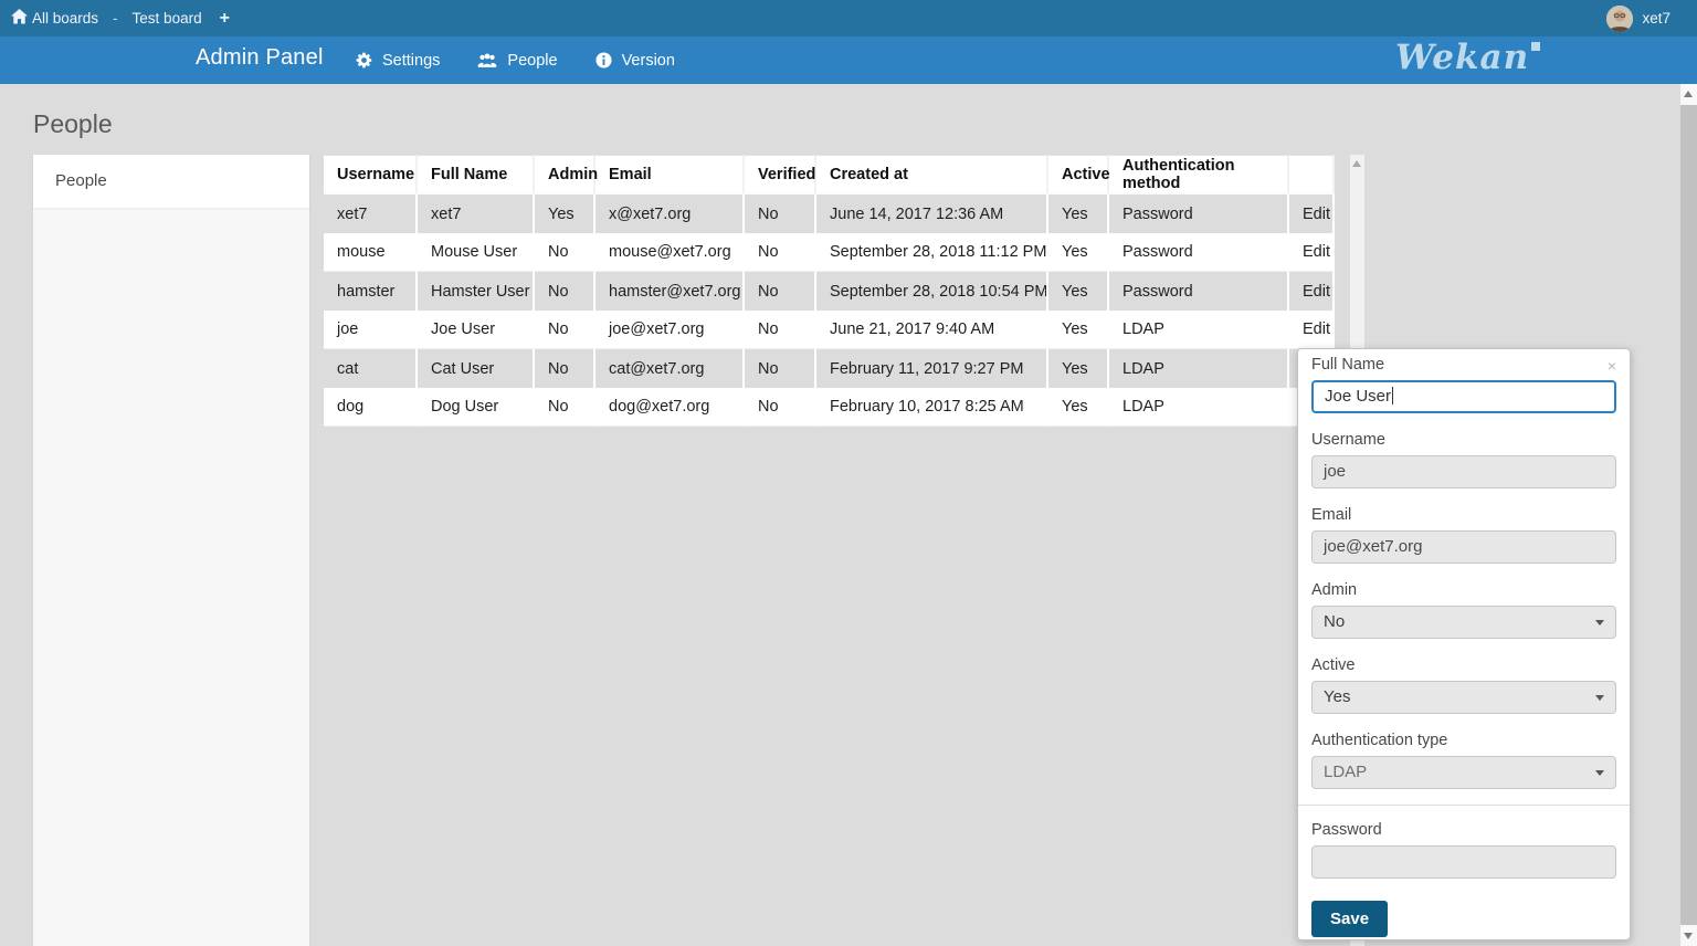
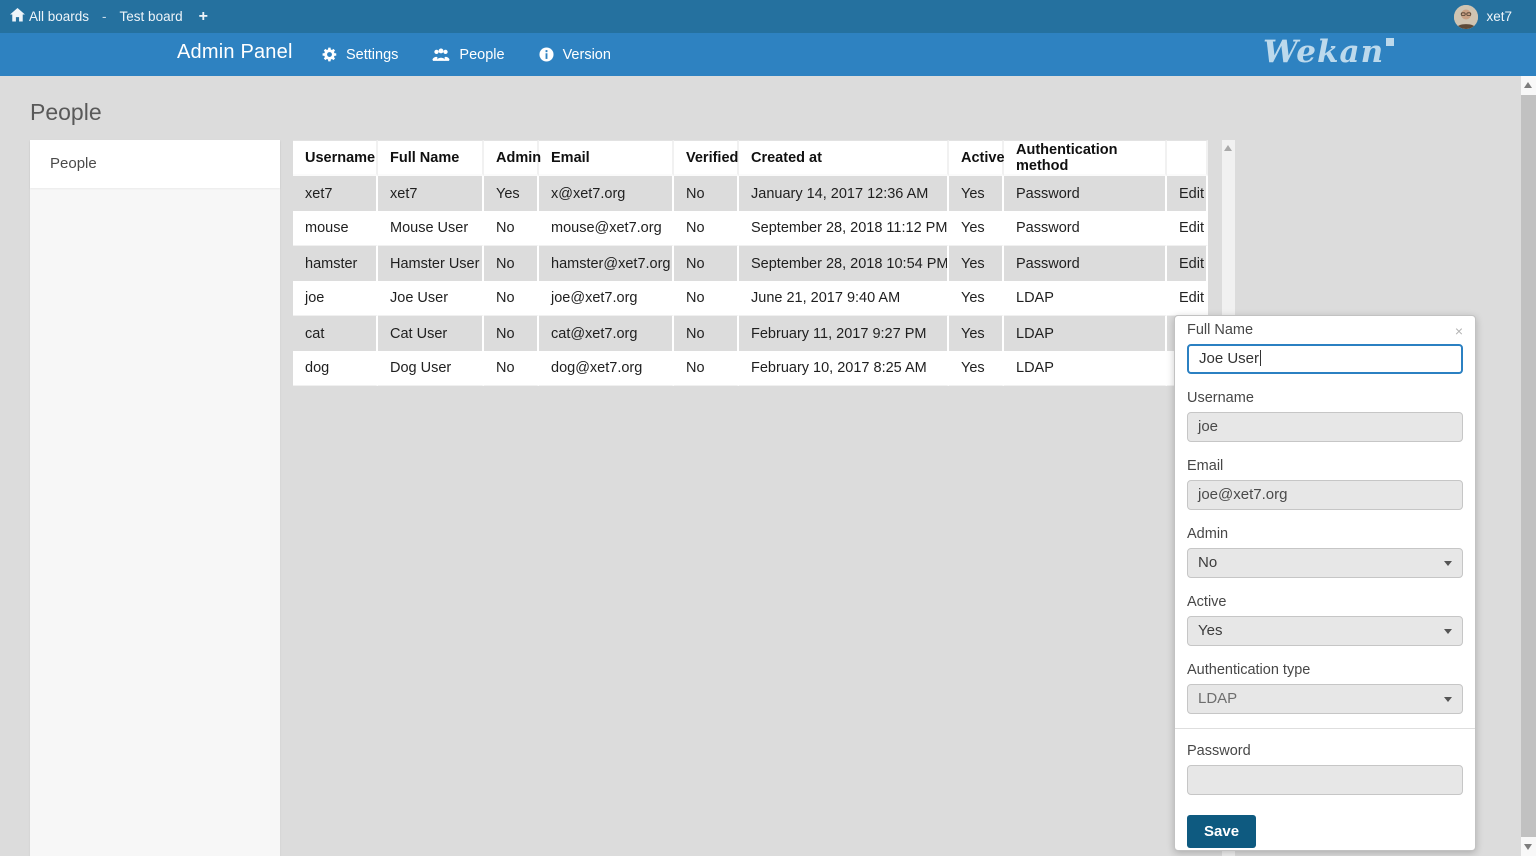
  All boards
  -
  Test board
  +
  xet7
  Admin Panel
  Settings
  People
  Version
  Wekan
  People
  People
  Username	Full Name	Admin	Email	Verified	Created at	Active	Authentication method
- xet7	xet7	Yes	x@xet7.org	No	June 14, 2017 12:36 AM	Yes	Password	Edit
+ xet7	xet7	Yes	x@xet7.org	No	January 14, 2017 12:36 AM	Yes	Password	Edit
  mouse	Mouse User	No	mouse@xet7.org	No	September 28, 2018 11:12 PM	Yes	Password	Edit
  hamster	Hamster User	No	hamster@xet7.org	No	September 28, 2018 10:54 PM	Yes	Password	Edit
  joe	Joe User	No	joe@xet7.org	No	June 21, 2017 9:40 AM	Yes	LDAP	Edit
  cat	Cat User	No	cat@xet7.org	No	February 11, 2017 9:27 PM	Yes	LDAP
  dog	Dog User	No	dog@xet7.org	No	February 10, 2017 8:25 AM	Yes	LDAP
  ×
  Full Name
  Joe User
  Username
  joe
  Email
  joe@xet7.org
  Admin
  No
  Active
  Yes
  Authentication type
  LDAP
  Password
  Save
